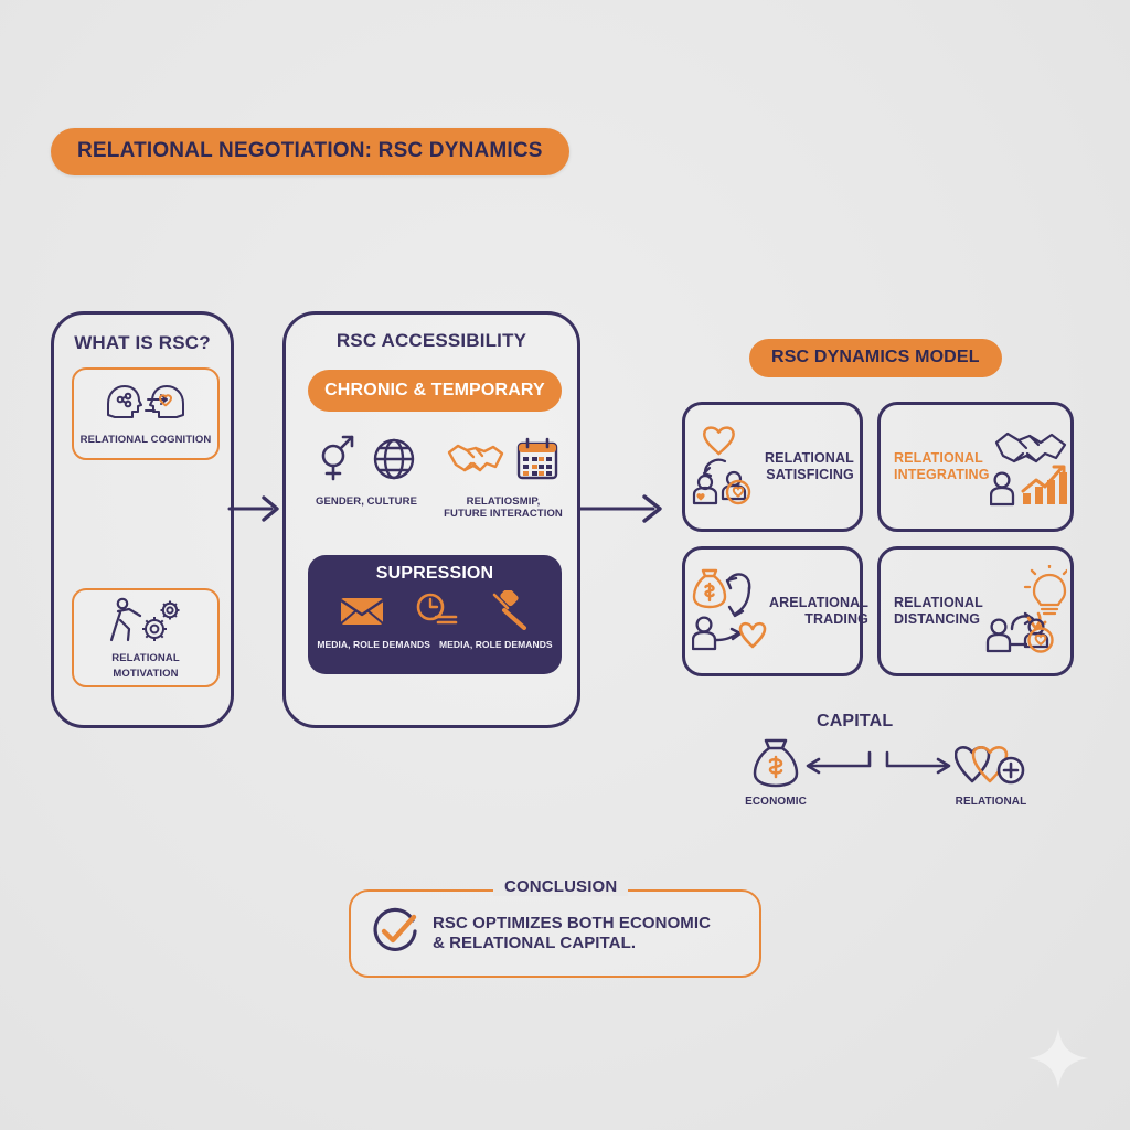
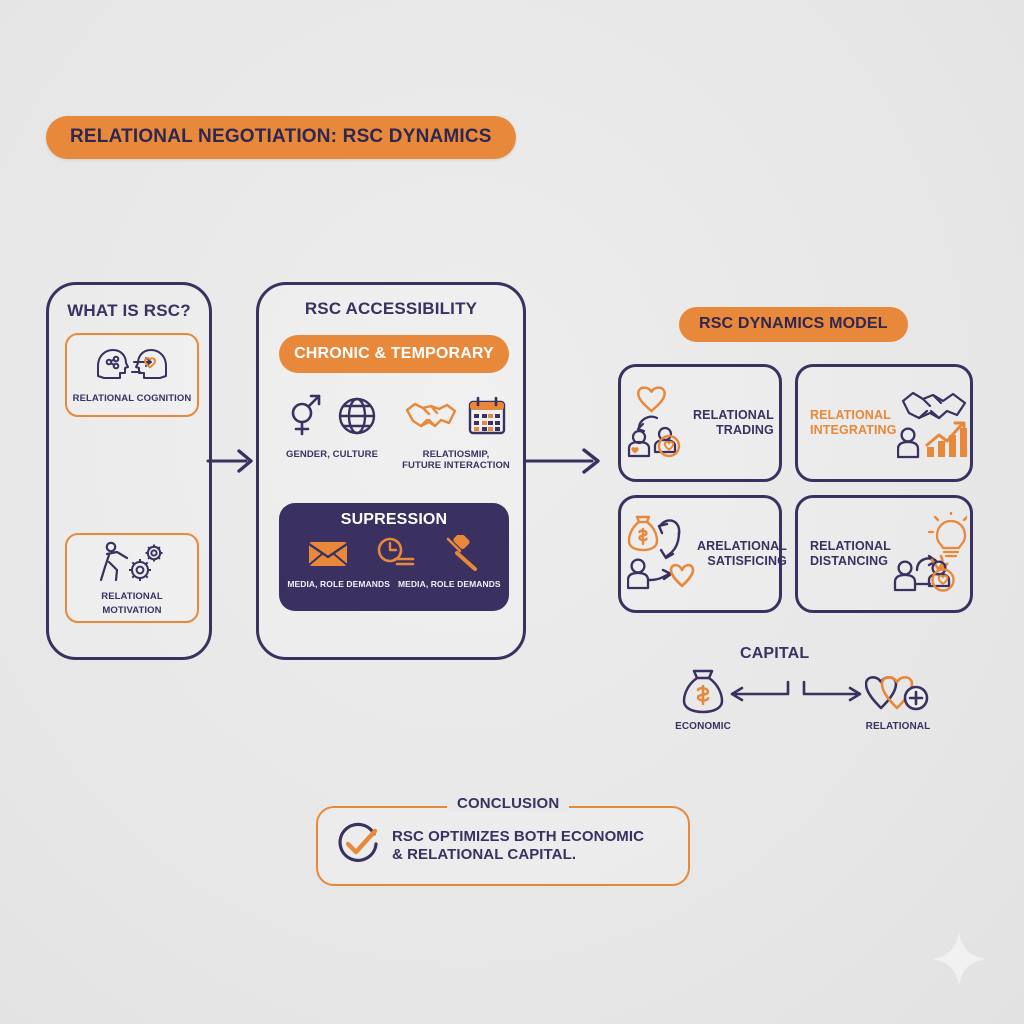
  RELATIONAL NEGOTIATION: RSC DYNAMICS
  WHAT IS RSC?
  RELATIONAL COGNITION
  RELATIONAL
  MOTIVATION
  RSC ACCESSIBILITY
  CHRONIC & TEMPORARY
  GENDER, CULTURE
  RELATIOSMIP,
  FUTURE INTERACTION
  SUPRESSION
  MEDIA, ROLE DEMANDS
  MEDIA, ROLE DEMANDS
  RSC DYNAMICS MODEL
  RELATIONAL
- SATISFICING
+ TRADING
  RELATIONAL
  INTEGRATING
  ARELATIONAL
- TRADING
+ SATISFICING
  RELATIONAL
  DISTANCING
  CAPITAL
  ECONOMIC
  RELATIONAL
  RSC OPTIMIZES BOTH ECONOMIC
  & RELATIONAL CAPITAL.
  CONCLUSION
